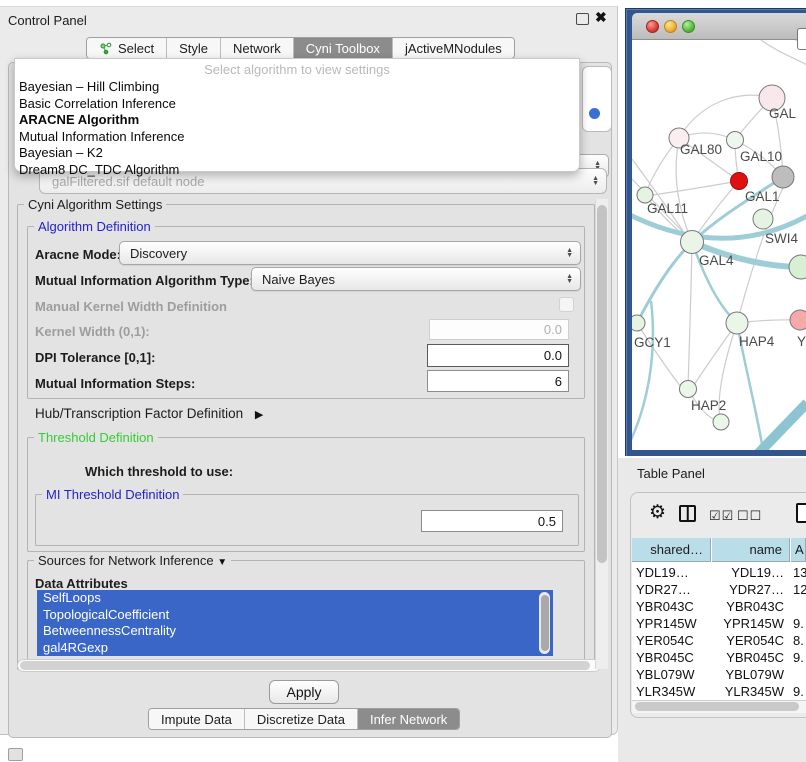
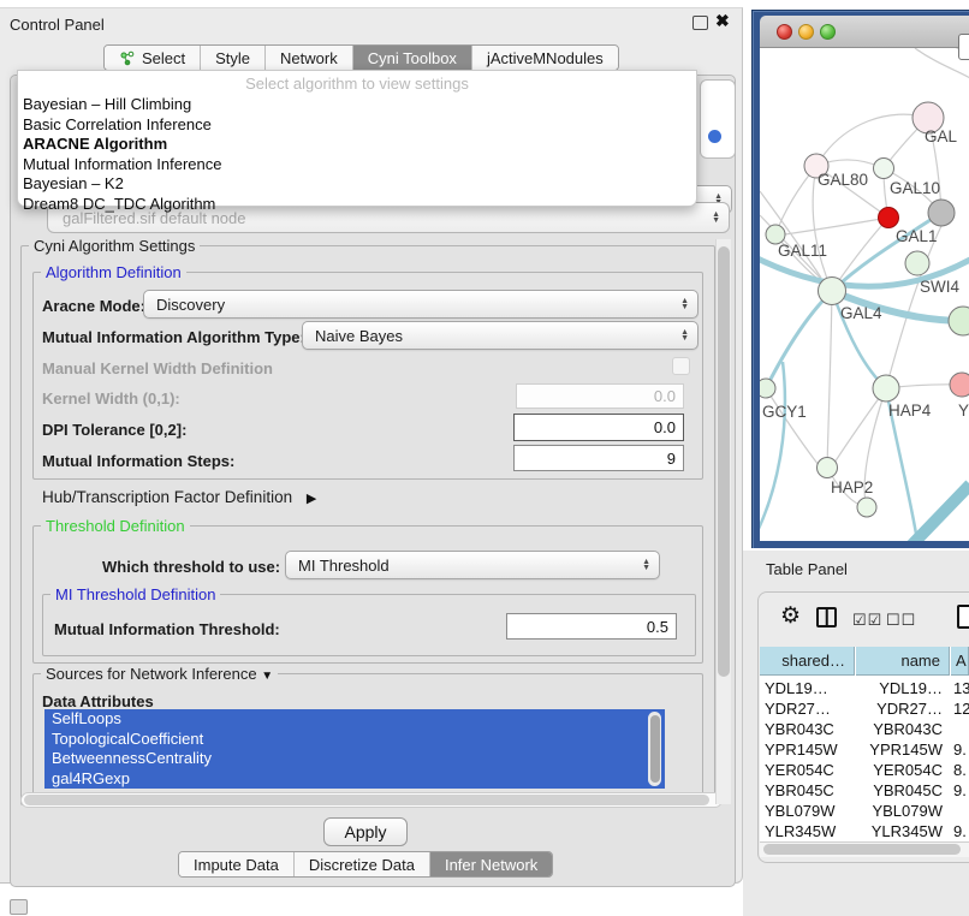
  Control Panel
  ✖
  Select
  Style
  Network
  Cyni Toolbox
  jActiveMNodules
  galFiltered.sif default node
  Cyni Algorithm Settings
  Algorithm Definition
  Aracne Mode
  Discovery
  Mutual Information Algorithm Type
  Naive Bayes
  Manual Kernel Width Definition
  Kernel Width (0,1):
  0.0
- DPI Tolerance [0,1]:
+ DPI Tolerance [0,2]:
  0.0
  Mutual Information Steps:
- 6
+ 9
  Hub/Transcription Factor Definition ▶
  Threshold Definition
  Which threshold to use:
+ MI Threshold
  MI Threshold Definition
+ Mutual Information Threshold:
  0.5
  Sources for Network Inference ▼
  Data Attributes
  SelfLoops
  TopologicalCoefficient
  BetweennessCentrality
  gal4RGexp
  Apply
  Impute Data
  Discretize Data
  Infer Network
  Select algorithm to view settings
  Bayesian – Hill Climbing
  Basic Correlation Inference
  ARACNE Algorithm
  Mutual Information Inference
  Bayesian – K2
  Dream8 DC_TDC Algorithm
  GAL
  GAL80
  GAL10
  GAL1
  GAL11
  SWI4
  GAL4
  GCY1
  HAP4
  Y
  HAP2
  Table Panel
  ⚙
  ☑☑
  ☐☐
  shared…
  name
  A
  YDL19…
  YDL19…
  13
  YDR27…
  YDR27…
  12
  YBR043C
  YBR043C
  YPR145W
  YPR145W
  9.
  YER054C
  YER054C
  8.
  YBR045C
  YBR045C
  9.
  YBL079W
  YBL079W
  YLR345W
  YLR345W
  9.
